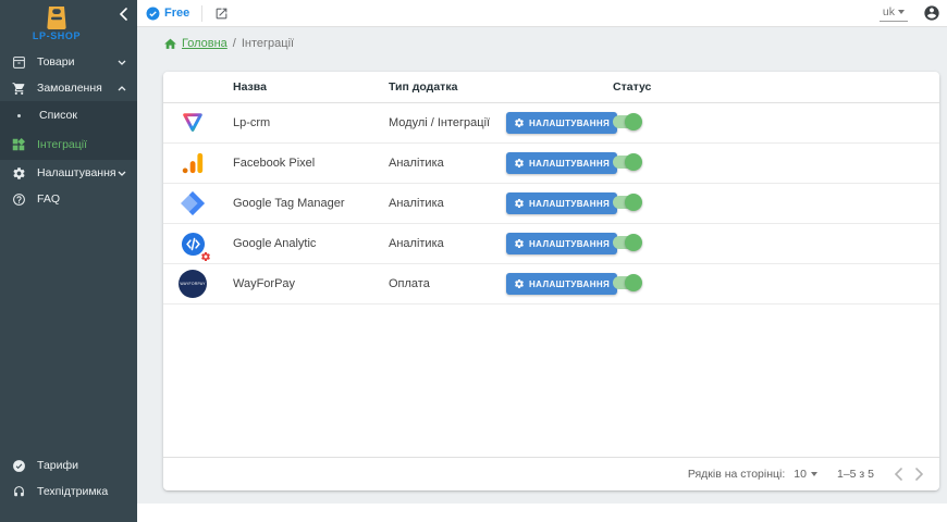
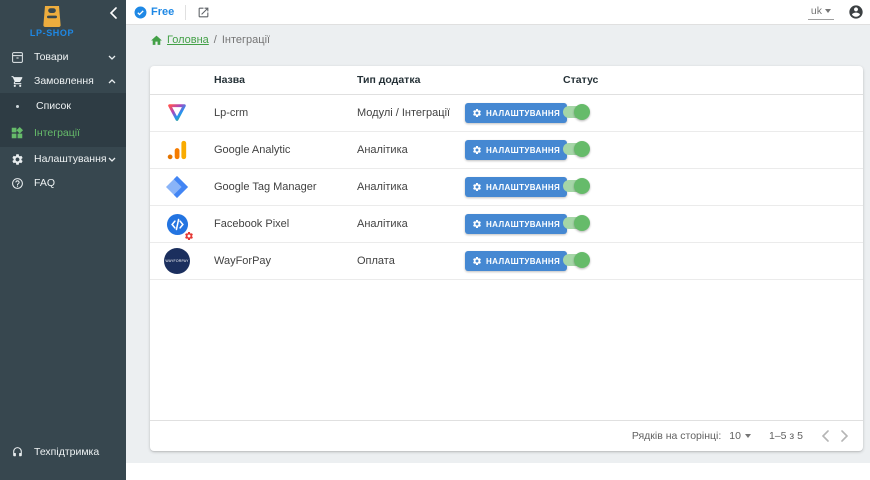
  LP-SHOP
  Товари
  Замовлення
  Список
  Інтеграції
  Налаштування
  FAQ
- Тарифи
  Техпідтримка
  Free
  uk
  Головна
  /
  Інтеграції
  Назва
  Тип додатка
  Статус
  Lp-crm
  Модулі / Інтеграції
  НАЛАШТУВАННЯ
- Facebook Pixel
+ Google Analytic
  Аналітика
  НАЛАШТУВАННЯ
  Google Tag Manager
  Аналітика
  НАЛАШТУВАННЯ
- Google Analytic
+ Facebook Pixel
  Аналітика
  НАЛАШТУВАННЯ
  WayForPay
  Оплата
  НАЛАШТУВАННЯ
  Рядків на сторінці:
  10
  1–5 з 5
